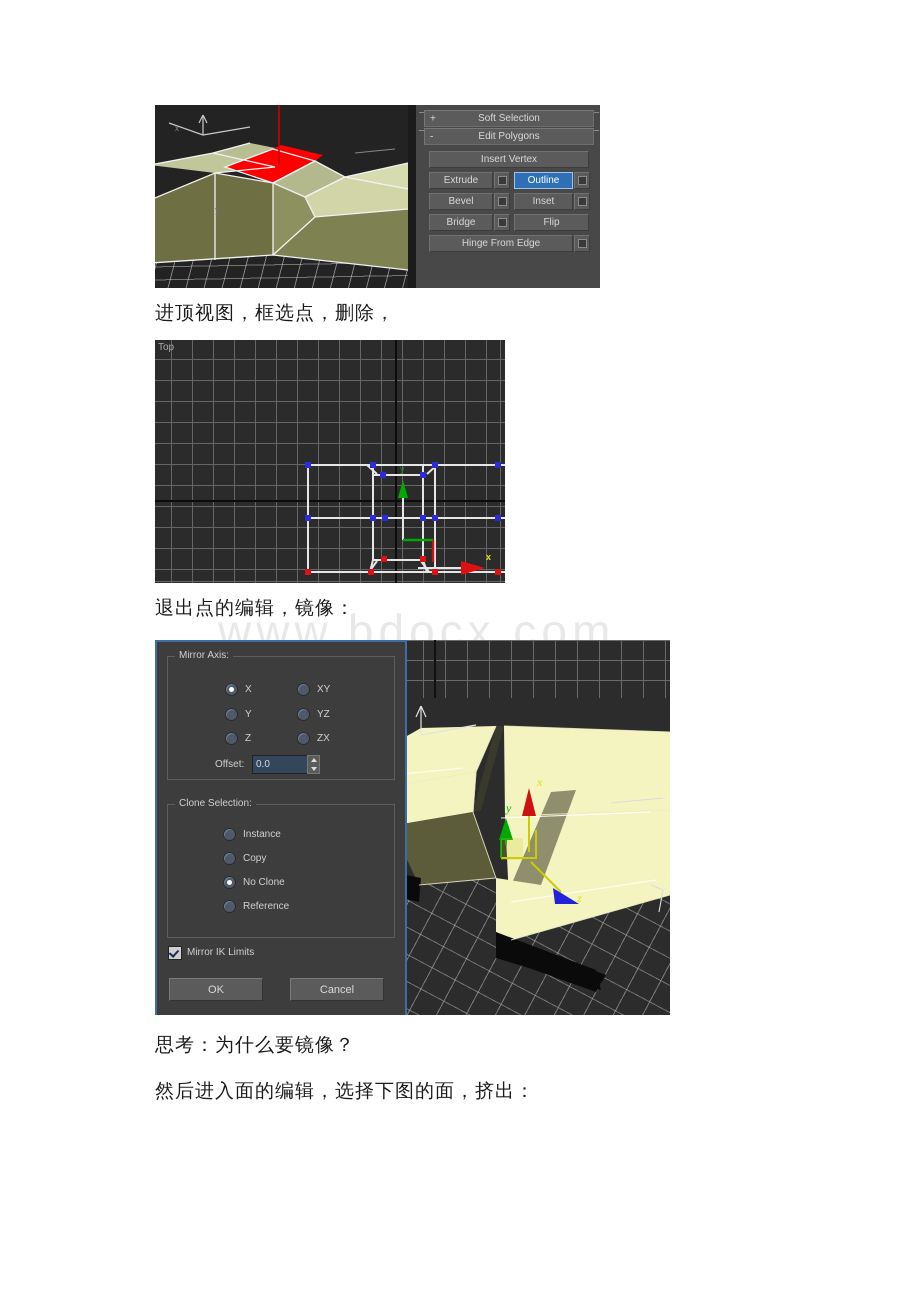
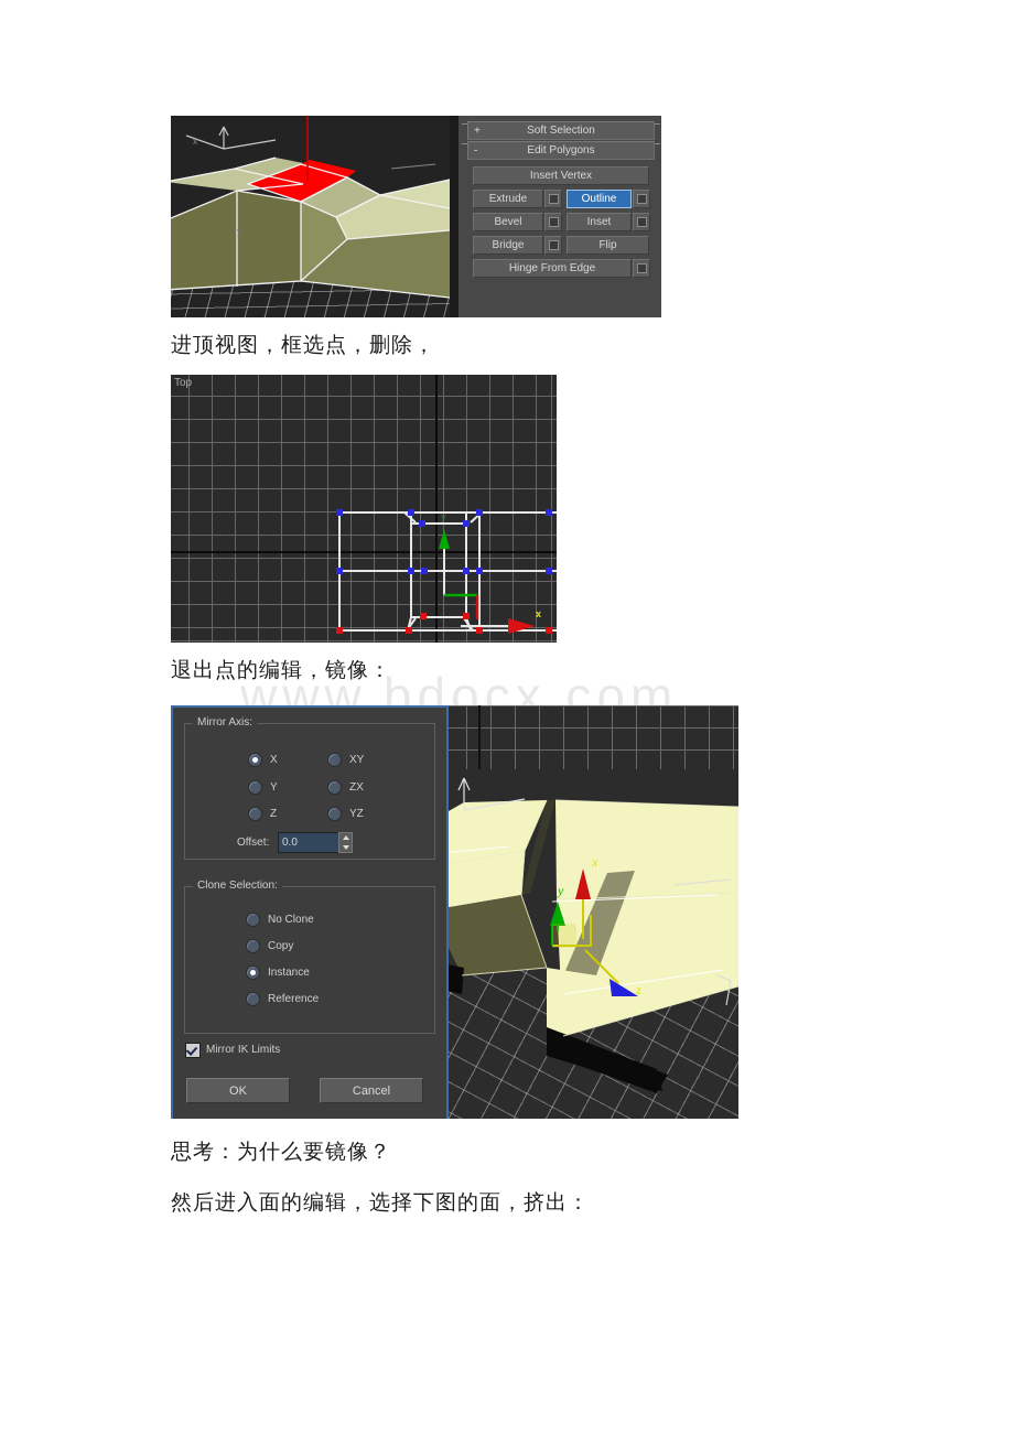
  www.bdocx.com
  x
  y
  +
  Soft Selection
  -
  Edit Polygons
  Insert Vertex
  Extrude
  Outline
  Bevel
  Inset
  Bridge
  Flip
  Hinge From Edge
  进顶视图，框选点，删除，
  Top
  y
  x
  退出点的编辑，镜像：
  y
  x
  z
  Mirror Axis:
  X
  XY
  Y
- YZ
+ ZX
  Z
- ZX
+ YZ
  Offset:
  0.0
  Clone Selection:
- Instance
+ No Clone
  Copy
- No Clone
+ Instance
  Reference
  Mirror IK Limits
  OK
  Cancel
  思考：为什么要镜像？
  然后进入面的编辑，选择下图的面，挤出：
